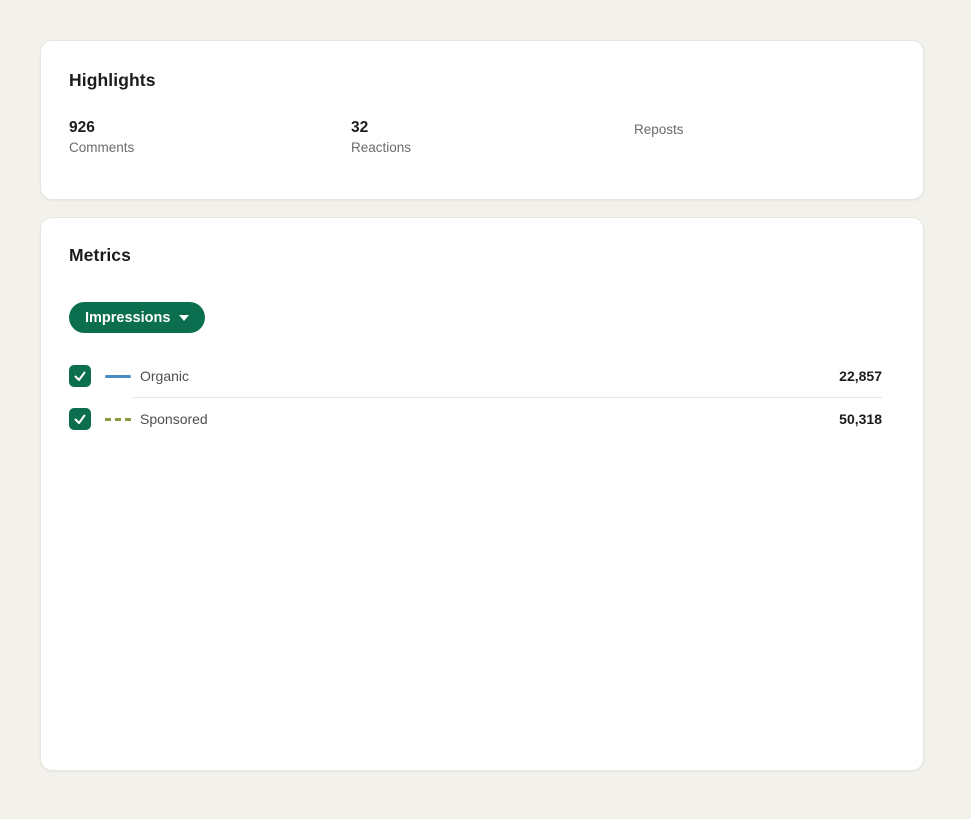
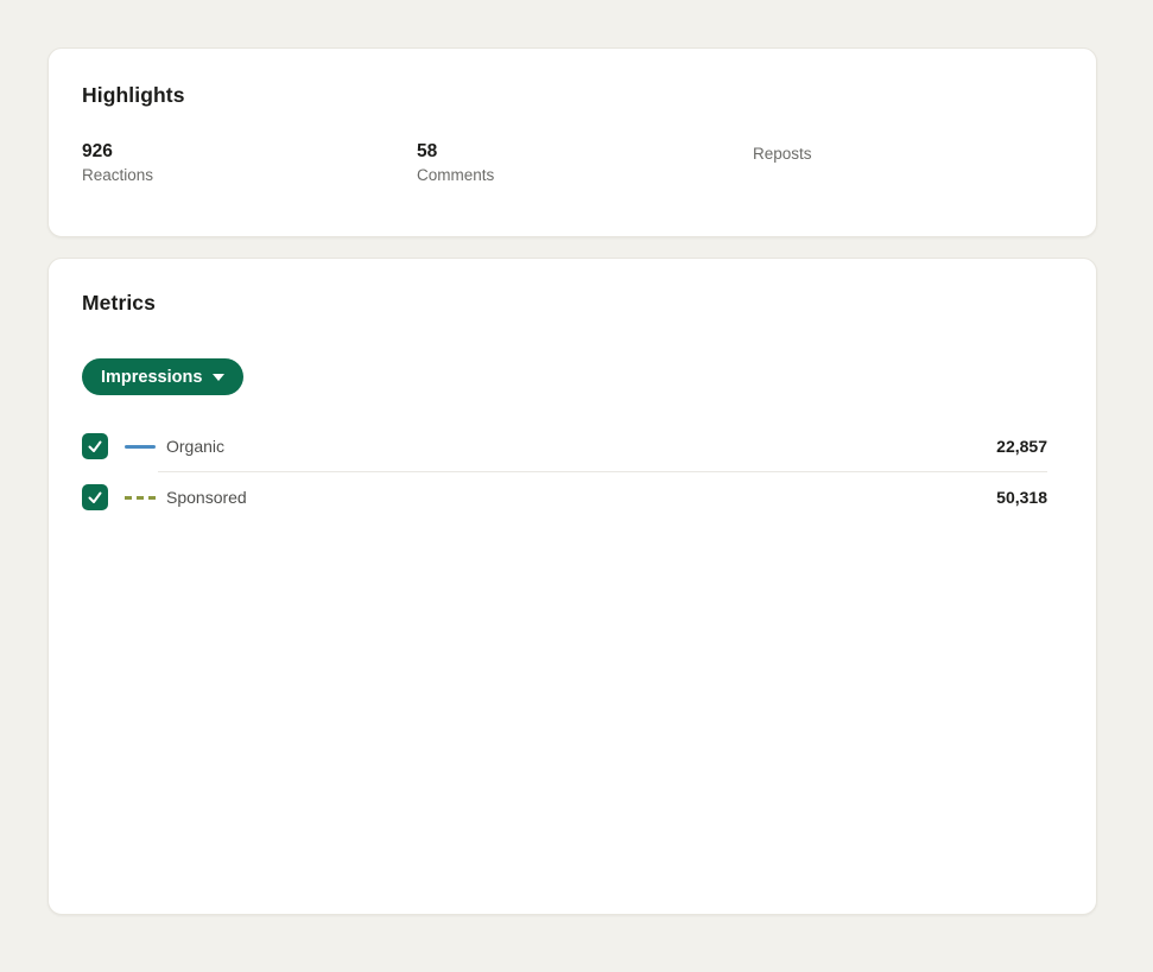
  Highlights
  926
- Comments
+ Reactions
- 32
+ 58
- Reactions
+ Comments
  Reposts
  Metrics
  Impressions
  Organic
  22,857
  Sponsored
  50,318
